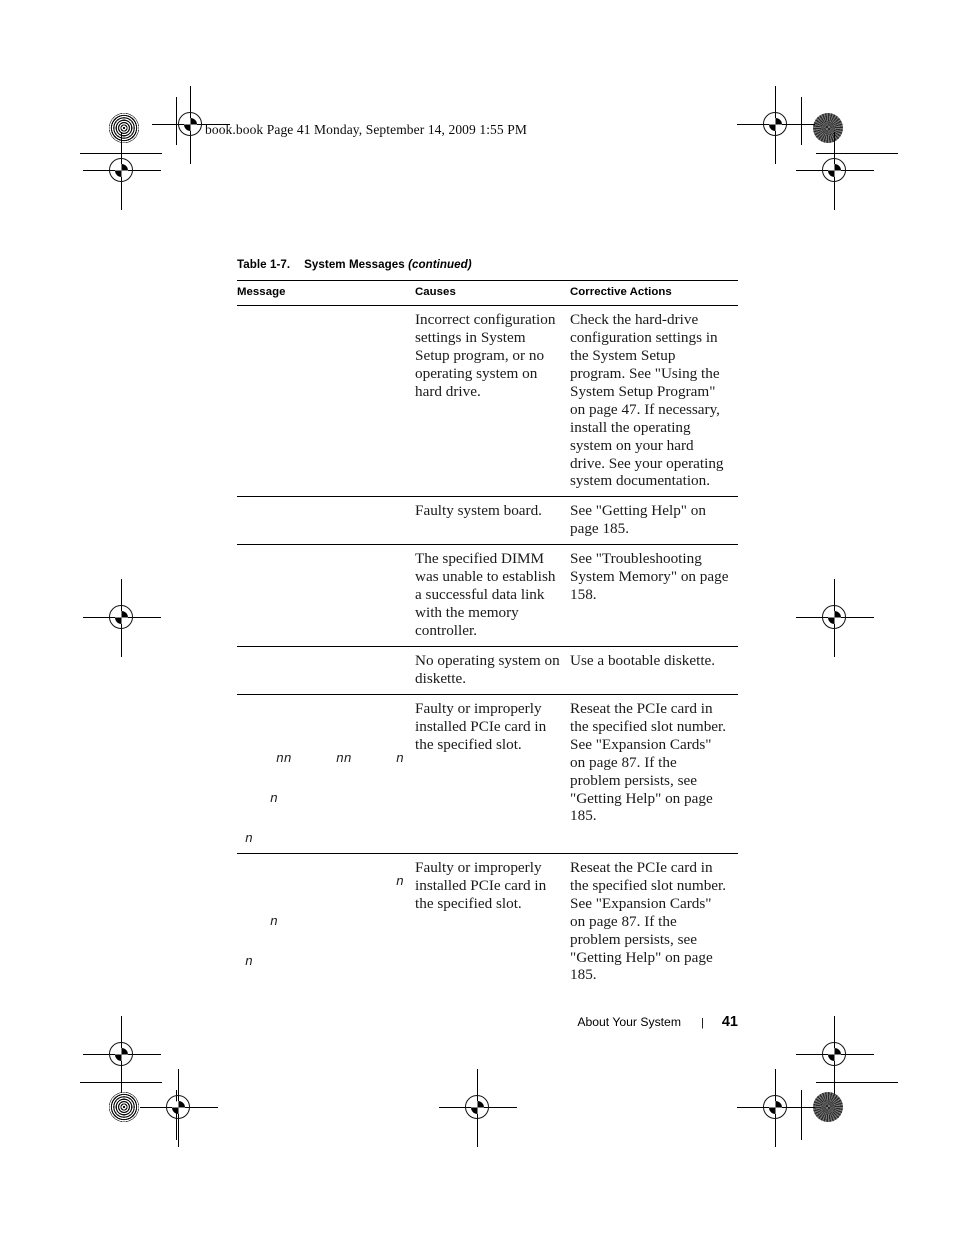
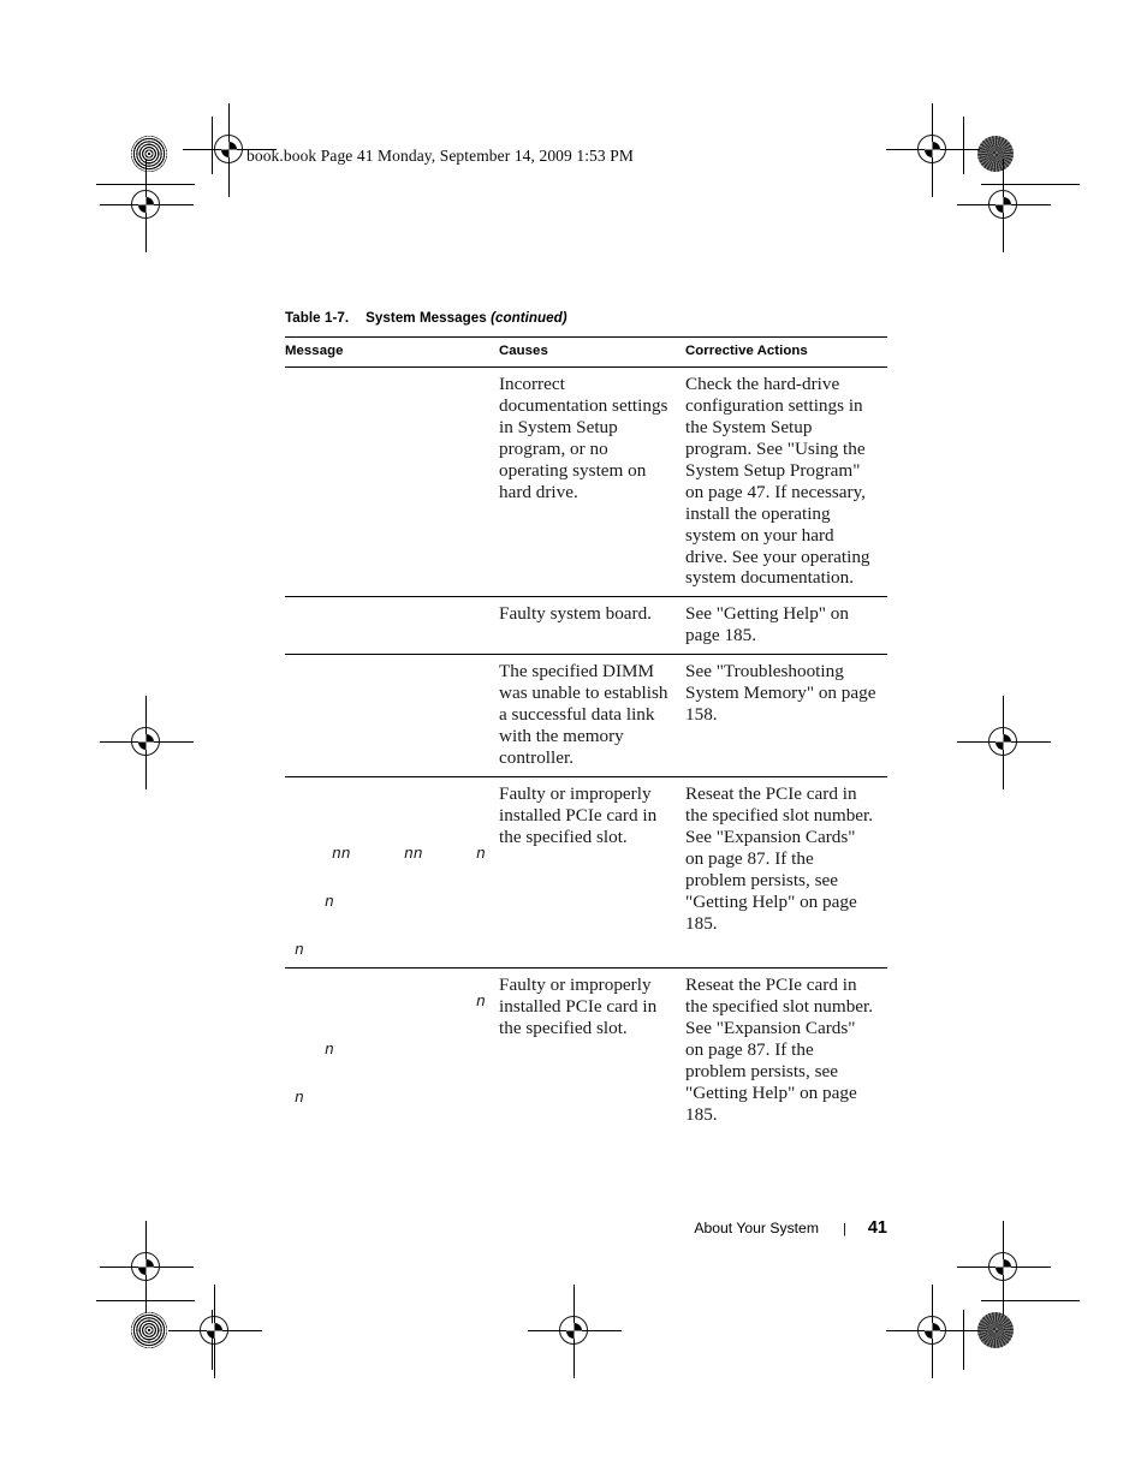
- book.book Page 41 Monday, September 14, 2009 1:55 PM
+ book.book Page 41 Monday, September 14, 2009 1:53 PM
  Table 1-7. System Messages (continued)
  Message	Causes	Corrective Actions
- 	Incorrect configuration settings in System Setup program, or no operating system on hard drive.	Check the hard-drive configuration settings in the System Setup program. See "Using the System Setup Program" on page 47. If necessary, install the operating system on your hard drive. See your operating system documentation.
+ 	Incorrect documentation settings in System Setup program, or no operating system on hard drive.	Check the hard-drive configuration settings in the System Setup program. See "Using the System Setup Program" on page 47. If necessary, install the operating system on your hard drive. See your operating system documentation.
  	Faulty system board.	See "Getting Help" on page 185.
  	The specified DIMM was unable to establish a successful data link with the memory controller.	See "Troubleshooting System Memory" on page 158.
- 	No operating system on diskette.	Use a bootable diskette.
  nn nn nnn	Faulty or improperly installed PCIe card in the specified slot.	Reseat the PCIe card in the specified slot number. See "Expansion Cards" on page 87. If the problem persists, see "Getting Help" on page 185.
  nnn	Faulty or improperly installed PCIe card in the specified slot.	Reseat the PCIe card in the specified slot number. See "Expansion Cards" on page 87. If the problem persists, see "Getting Help" on page 185.
  About Your System
  |
  41
